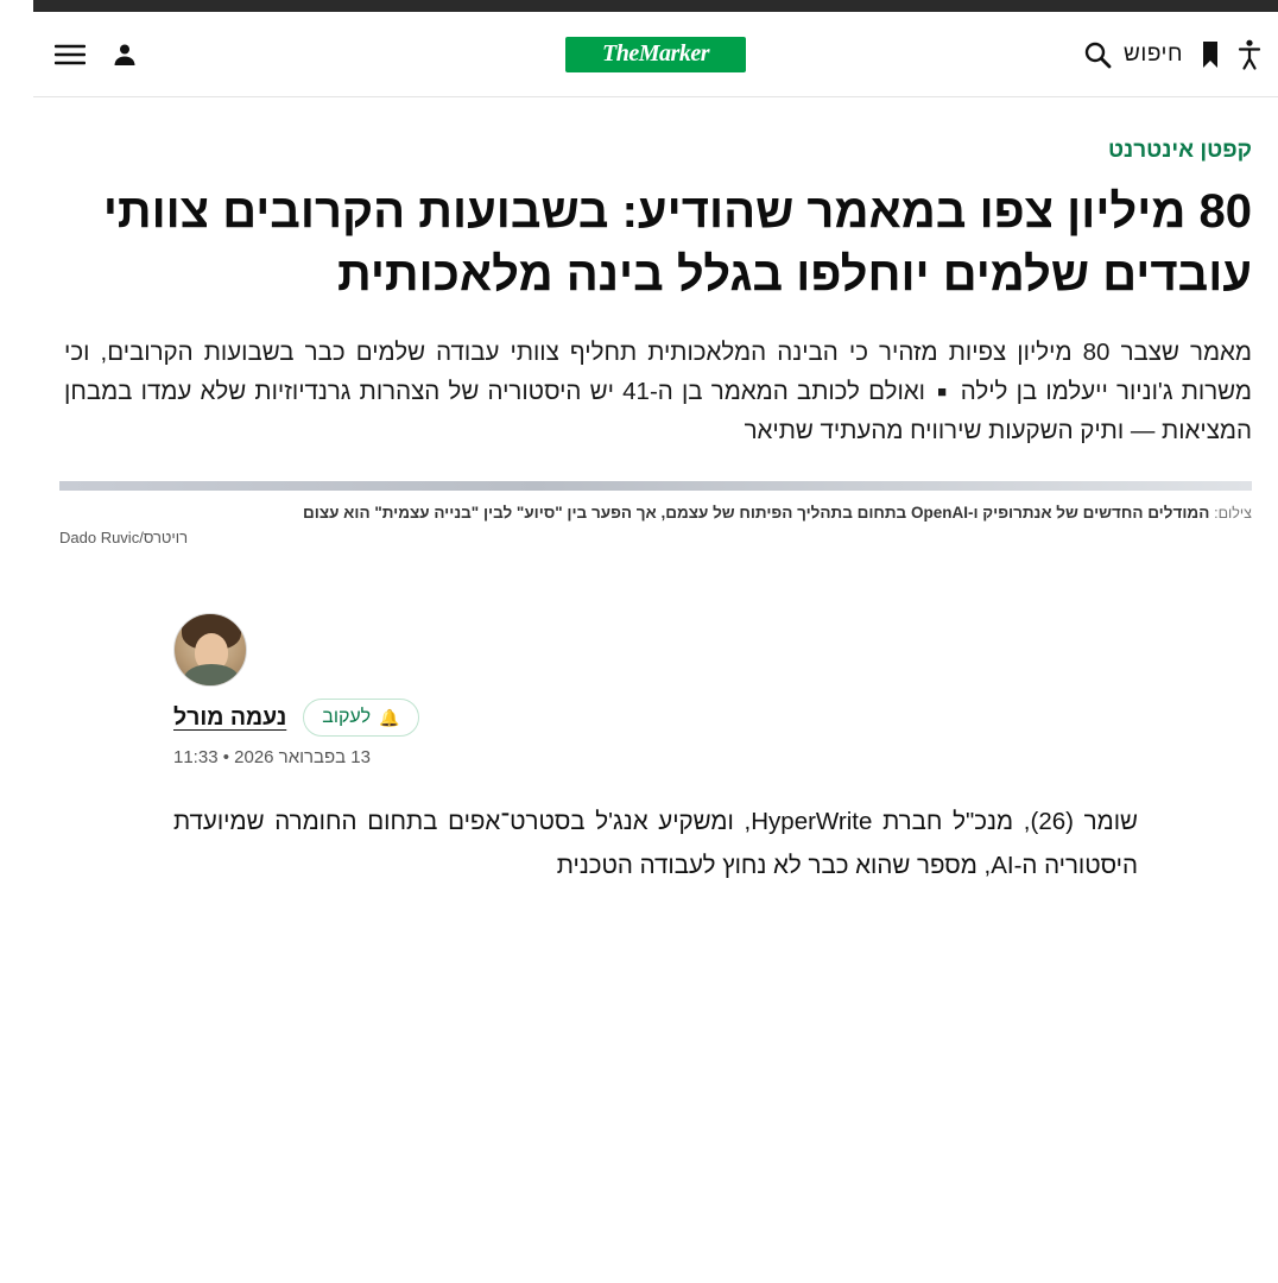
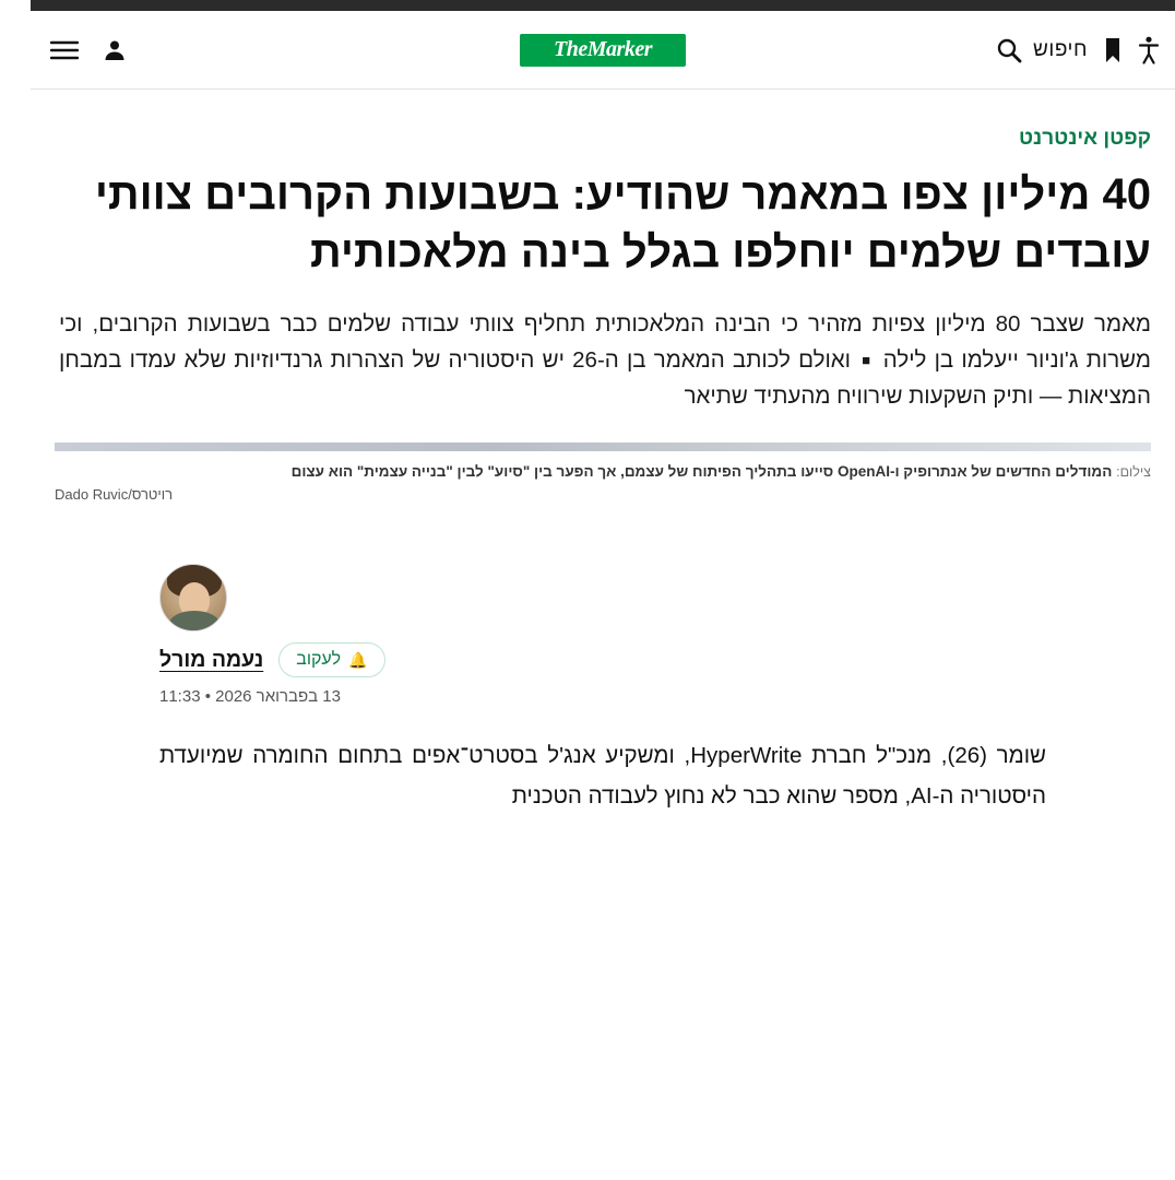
  חיפוש
  TheMarker
  קפטן אינטרנט
- 80 מיליון צפו במאמר שהודיע: בשבועות הקרובים צוותי עובדים שלמים יוחלפו בגלל בינה מלאכותית
+ 40 מיליון צפו במאמר שהודיע: בשבועות הקרובים צוותי עובדים שלמים יוחלפו בגלל בינה מלאכותית
- מאמר שצבר 80 מיליון צפיות מזהיר כי הבינה המלאכותית תחליף צוותי עבודה שלמים כבר בשבועות הקרובים, וכי משרות ג'וניור ייעלמו בן לילה ■ ואולם לכותב המאמר בן ה-41 יש היסטוריה של הצהרות גרנדיוזיות שלא עמדו במבחן המציאות — ותיק השקעות שירוויח מהעתיד שתיאר
+ מאמר שצבר 80 מיליון צפיות מזהיר כי הבינה המלאכותית תחליף צוותי עבודה שלמים כבר בשבועות הקרובים, וכי משרות ג'וניור ייעלמו בן לילה ■ ואולם לכותב המאמר בן ה-26 יש היסטוריה של הצהרות גרנדיוזיות שלא עמדו במבחן המציאות — ותיק השקעות שירוויח מהעתיד שתיאר
- צילום: המודלים החדשים של אנתרופיק ו-OpenAI בתחום בתהליך הפיתוח של עצמם, אך הפער בין "סיוע" לבין "בנייה עצמית" הוא עצום
+ צילום: המודלים החדשים של אנתרופיק ו-OpenAI סייעו בתהליך הפיתוח של עצמם, אך הפער בין "סיוע" לבין "בנייה עצמית" הוא עצום
  Dado Ruvic/רויטרס
  🔔
  לעקוב
  נעמה מורל
  13 בפברואר 2026 • 11:33
  שומר (26), מנכ"ל חברת HyperWrite, ומשקיע אנג'ל בסטרט־אפים בתחום החומרה שמיועדת היסטוריה ה-AI, מספר שהוא כבר לא נחוץ לעבודה הטכנית
